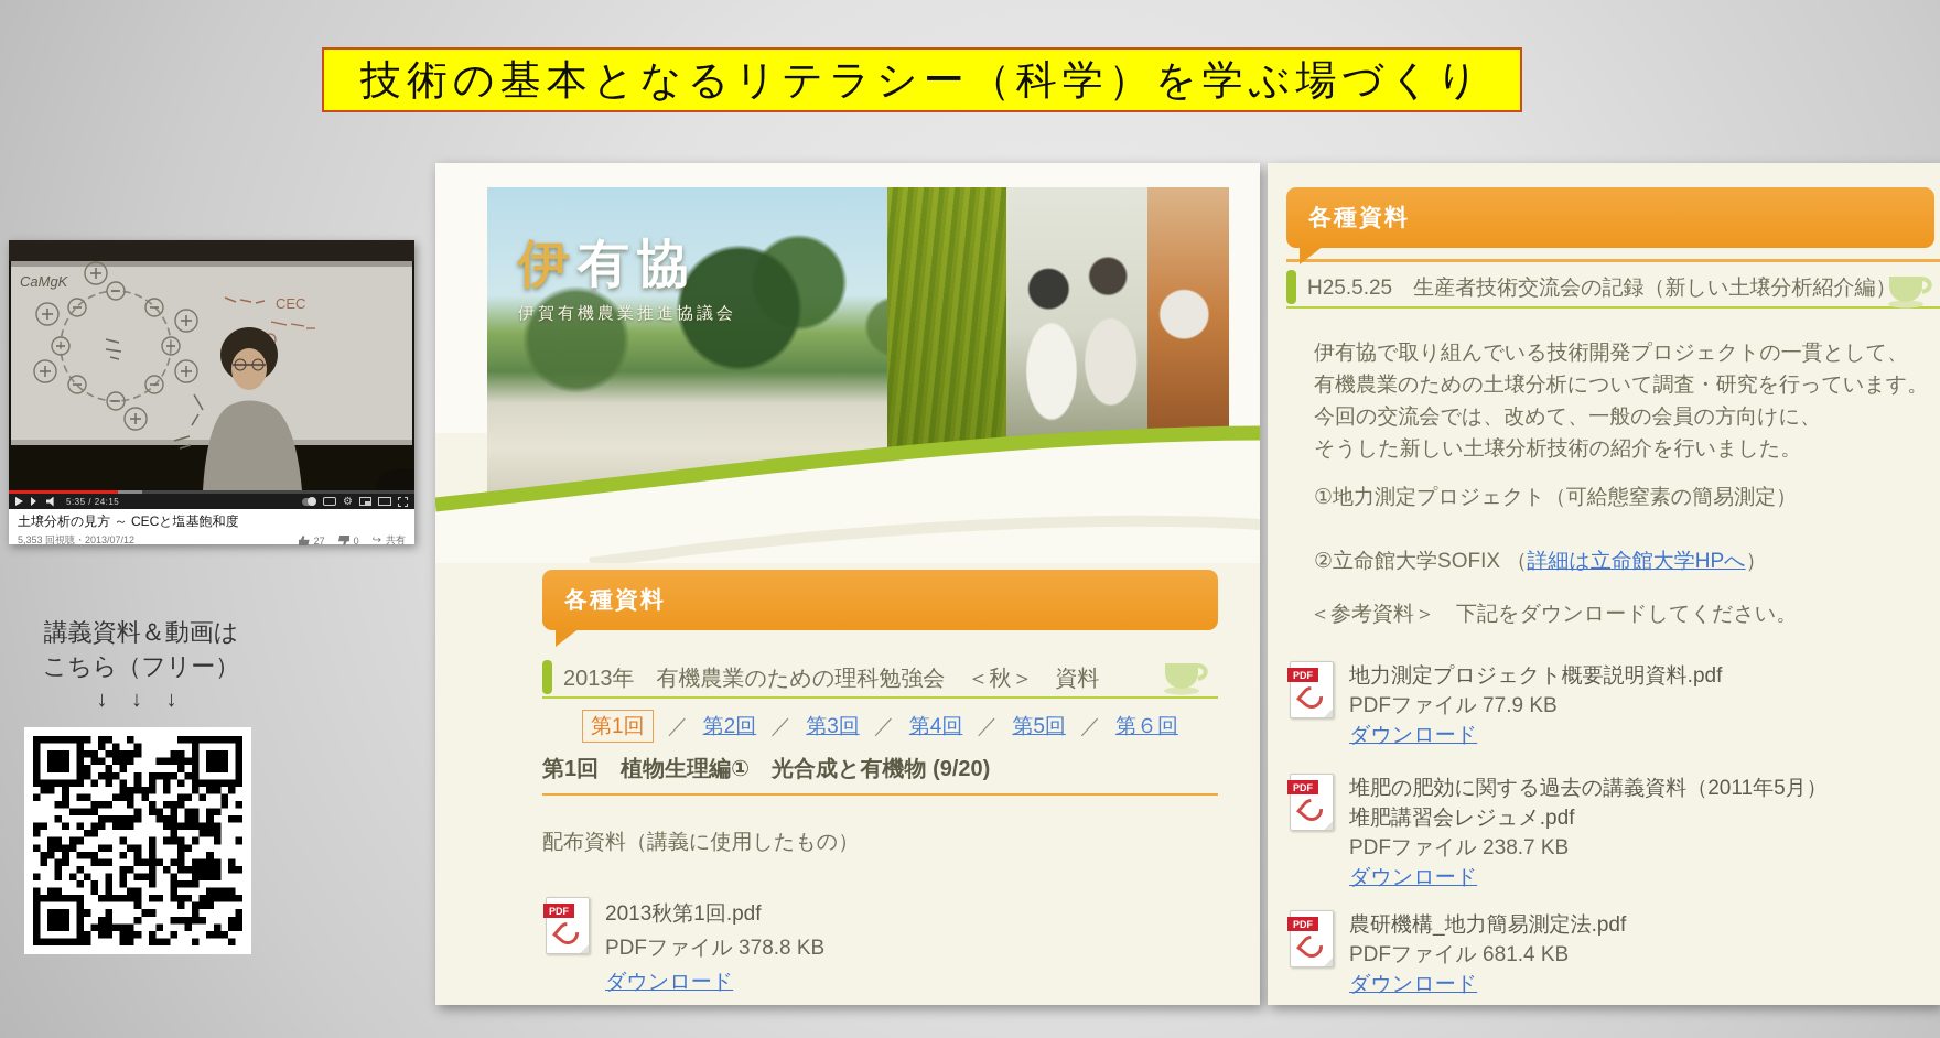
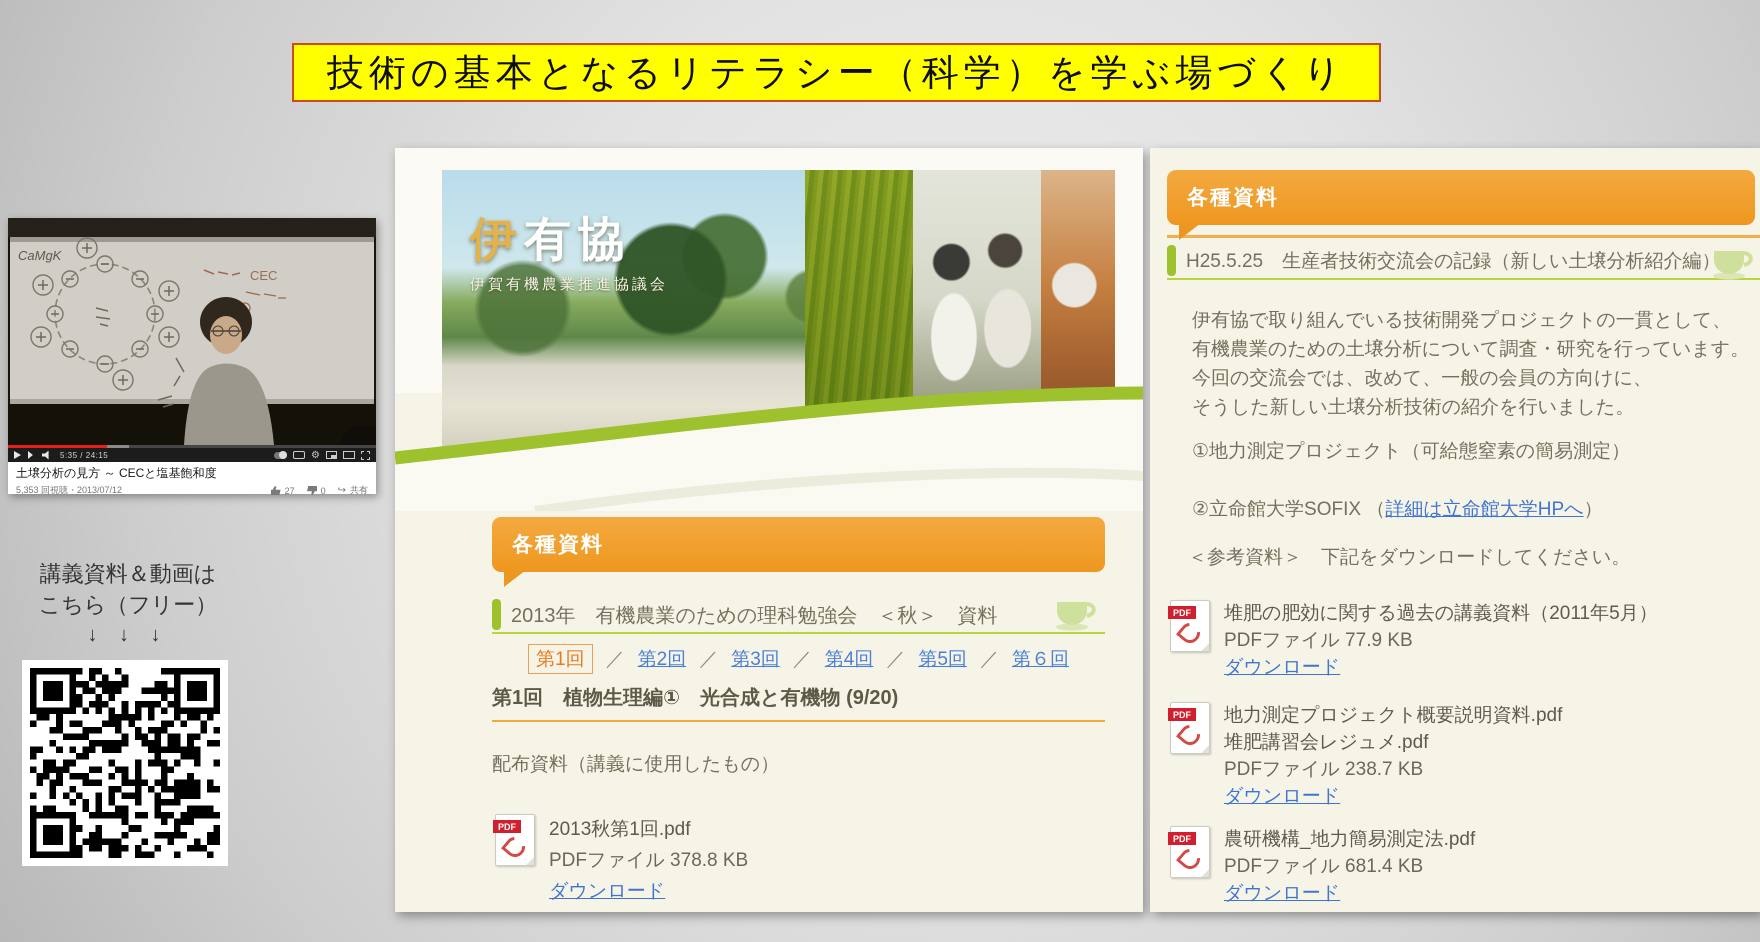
  技術の基本となるリテラシー（科学）を学ぶ場づくり
  CaMgK
  CEC
  5:35 / 24:15
  土壌分析の見方 ～ CECと塩基飽和度
  5,353 回視聴・2013/07/12
  27
  0
  共有
  講義資料＆動画は
  こちら（フリー）
  ↓ ↓ ↓
  伊有協
  伊賀有機農業推進協議会
  各種資料
  2013年 有機農業のための理科勉強会 ＜秋＞ 資料
  第1回
  ／
  第2回
  ／
  第3回
  ／
  第4回
  ／
  第5回
  ／
  第６回
  第1回 植物生理編① 光合成と有機物 (9/20)
  配布資料（講義に使用したもの）
  PDF
  2013秋第1回.pdf
  PDFファイル 378.8 KB
  ダウンロード
  各種資料
  H25.5.25 生産者技術交流会の記録（新しい土壌分析紹介編）
  伊有協で取り組んでいる技術開発プロジェクトの一貫として、
  有機農業のための土壌分析について調査・研究を行っています。
  今回の交流会では、改めて、一般の会員の方向けに、
  そうした新しい土壌分析技術の紹介を行いました。
  ①地力測定プロジェクト（可給態窒素の簡易測定）
  ②立命館大学SOFIX （詳細は立命館大学HPへ）
  ＜参考資料＞ 下記をダウンロードしてください。
  PDF
- 地力測定プロジェクト概要説明資料.pdf
+ 堆肥の肥効に関する過去の講義資料（2011年5月）
  PDFファイル 77.9 KB
  ダウンロード
  PDF
- 堆肥の肥効に関する過去の講義資料（2011年5月）
+ 地力測定プロジェクト概要説明資料.pdf
  堆肥講習会レジュメ.pdf
  PDFファイル 238.7 KB
  ダウンロード
  PDF
  農研機構_地力簡易測定法.pdf
  PDFファイル 681.4 KB
  ダウンロード
